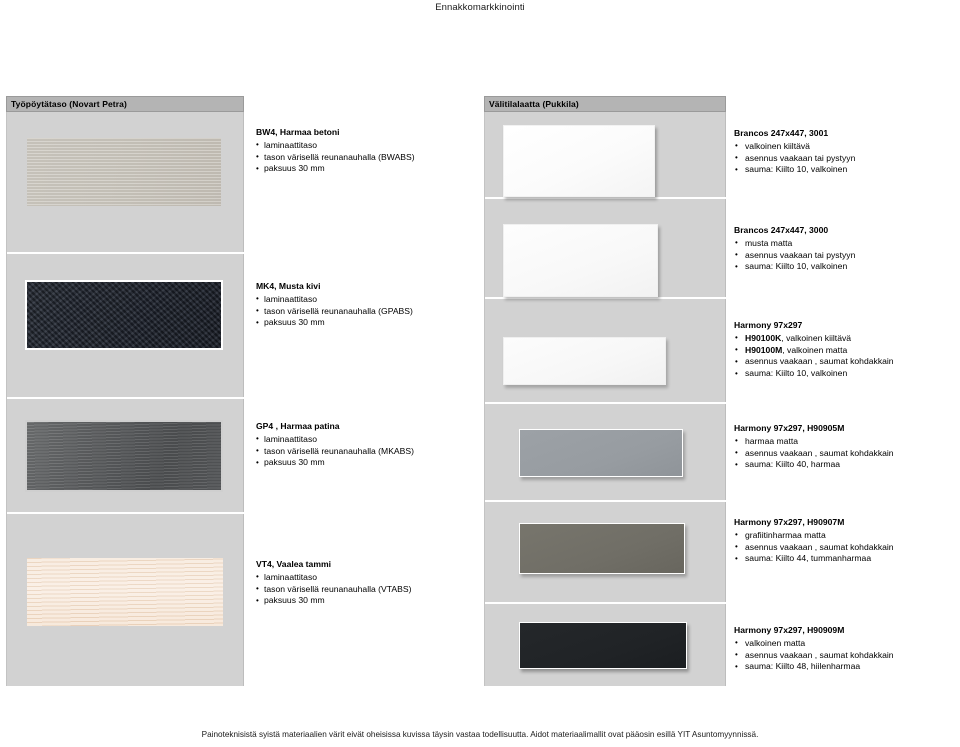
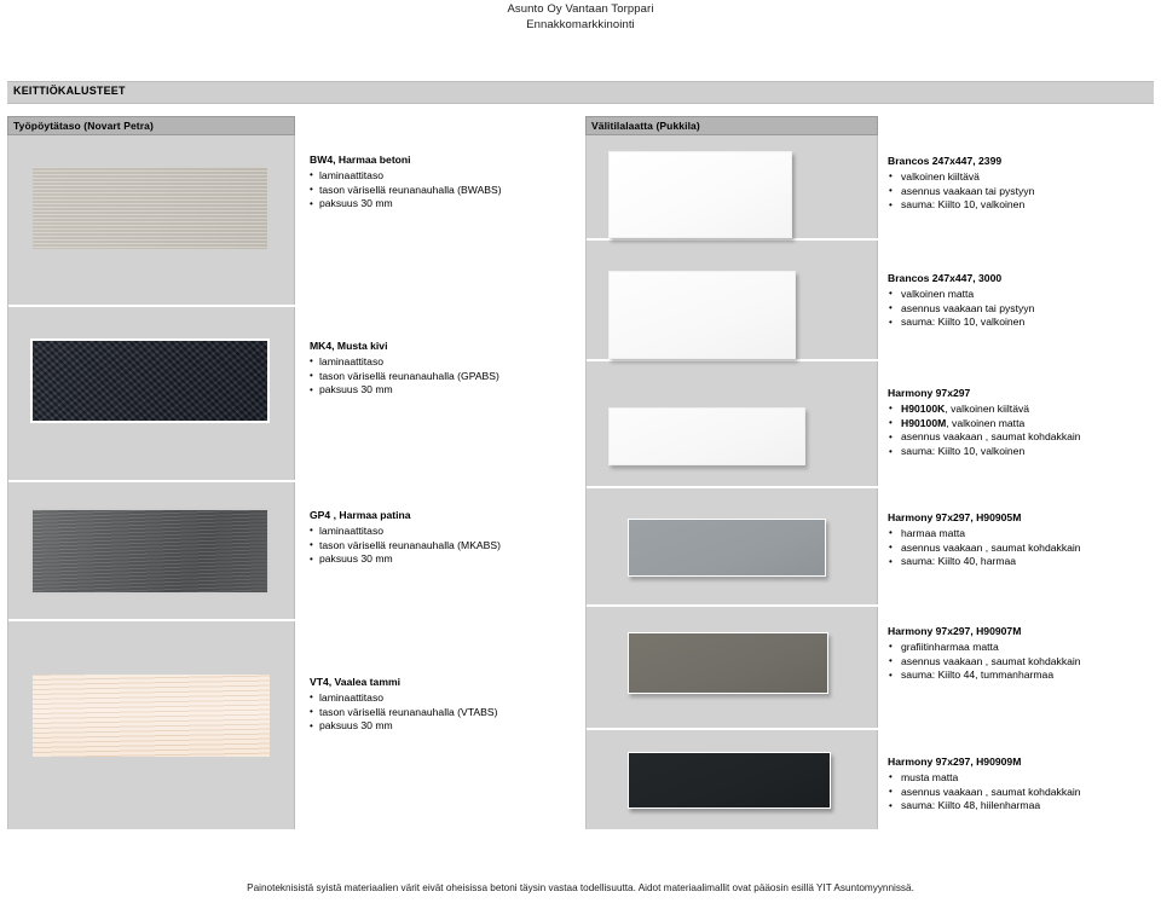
+ Asunto Oy Vantaan Torppari
  Ennakkomarkkinointi
+ KEITTIÖKALUSTEET
  Työpöytätaso (Novart Petra)
  Välitilalaatta (Pukkila)
  BW4, Harmaa betoni
  laminaattitaso
  tason värisellä reunanauhalla (BWABS)
  paksuus 30 mm
  MK4, Musta kivi
  laminaattitaso
  tason värisellä reunanauhalla (GPABS)
  paksuus 30 mm
  GP4 , Harmaa patina
  laminaattitaso
  tason värisellä reunanauhalla (MKABS)
  paksuus 30 mm
  VT4, Vaalea tammi
  laminaattitaso
  tason värisellä reunanauhalla (VTABS)
  paksuus 30 mm
- Brancos 247x447, 3001
+ Brancos 247x447, 2399
  valkoinen kiiltävä
  asennus vaakaan tai pystyyn
  sauma: Kiilto 10, valkoinen
  Brancos 247x447, 3000
- musta matta
+ valkoinen matta
  asennus vaakaan tai pystyyn
  sauma: Kiilto 10, valkoinen
  Harmony 97x297
  H90100K, valkoinen kiiltävä
  H90100M, valkoinen matta
  asennus vaakaan , saumat kohdakkain
  sauma: Kiilto 10, valkoinen
  Harmony 97x297, H90905M
  harmaa matta
  asennus vaakaan , saumat kohdakkain
  sauma: Kiilto 40, harmaa
  Harmony 97x297, H90907M
  grafiitinharmaa matta
  asennus vaakaan , saumat kohdakkain
  sauma: Kiilto 44, tummanharmaa
  Harmony 97x297, H90909M
- valkoinen matta
+ musta matta
  asennus vaakaan , saumat kohdakkain
  sauma: Kiilto 48, hiilenharmaa
- Painoteknisistä syistä materiaalien värit eivät oheisissa kuvissa täysin vastaa todellisuutta. Aidot materiaalimallit ovat pääosin esillä YIT Asuntomyynnissä.
+ Painoteknisistä syistä materiaalien värit eivät oheisissa betoni täysin vastaa todellisuutta. Aidot materiaalimallit ovat pääosin esillä YIT Asuntomyynnissä.
